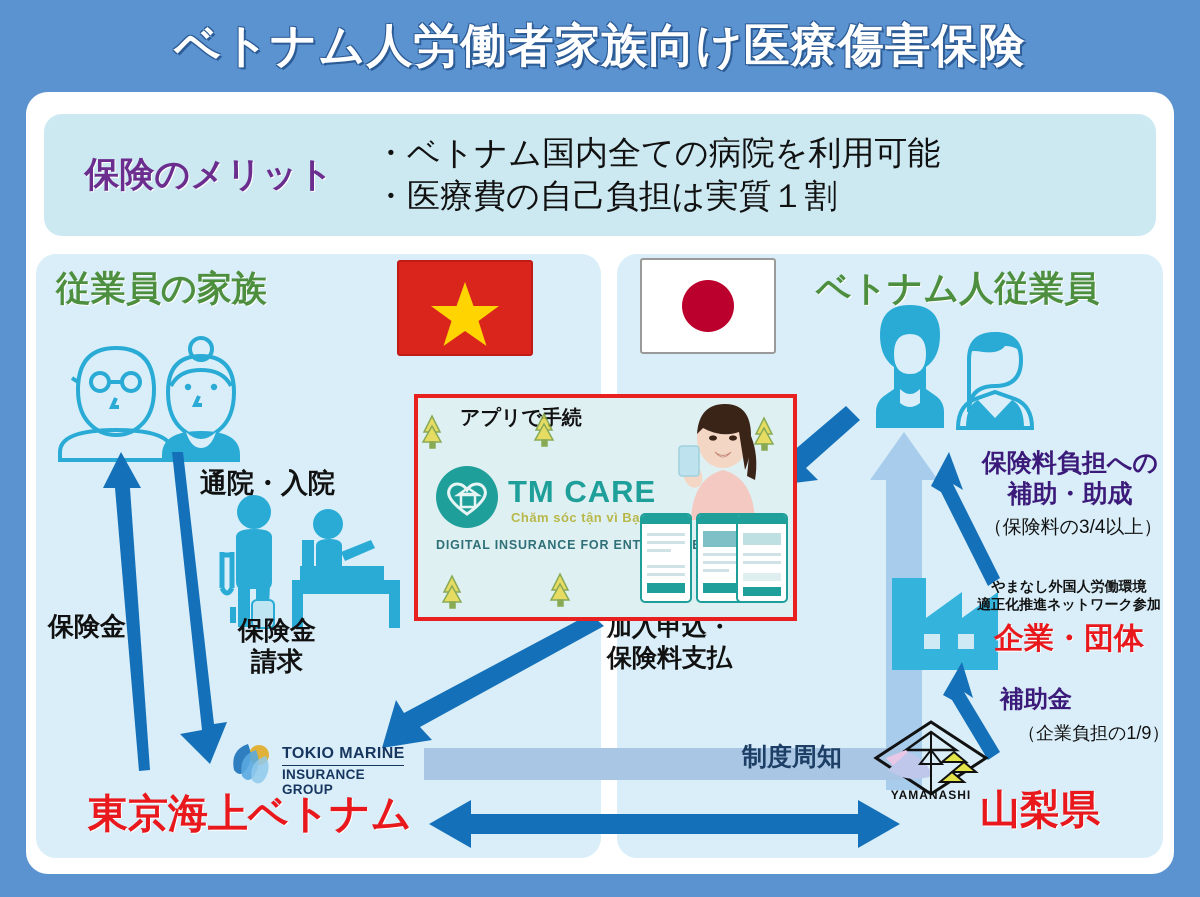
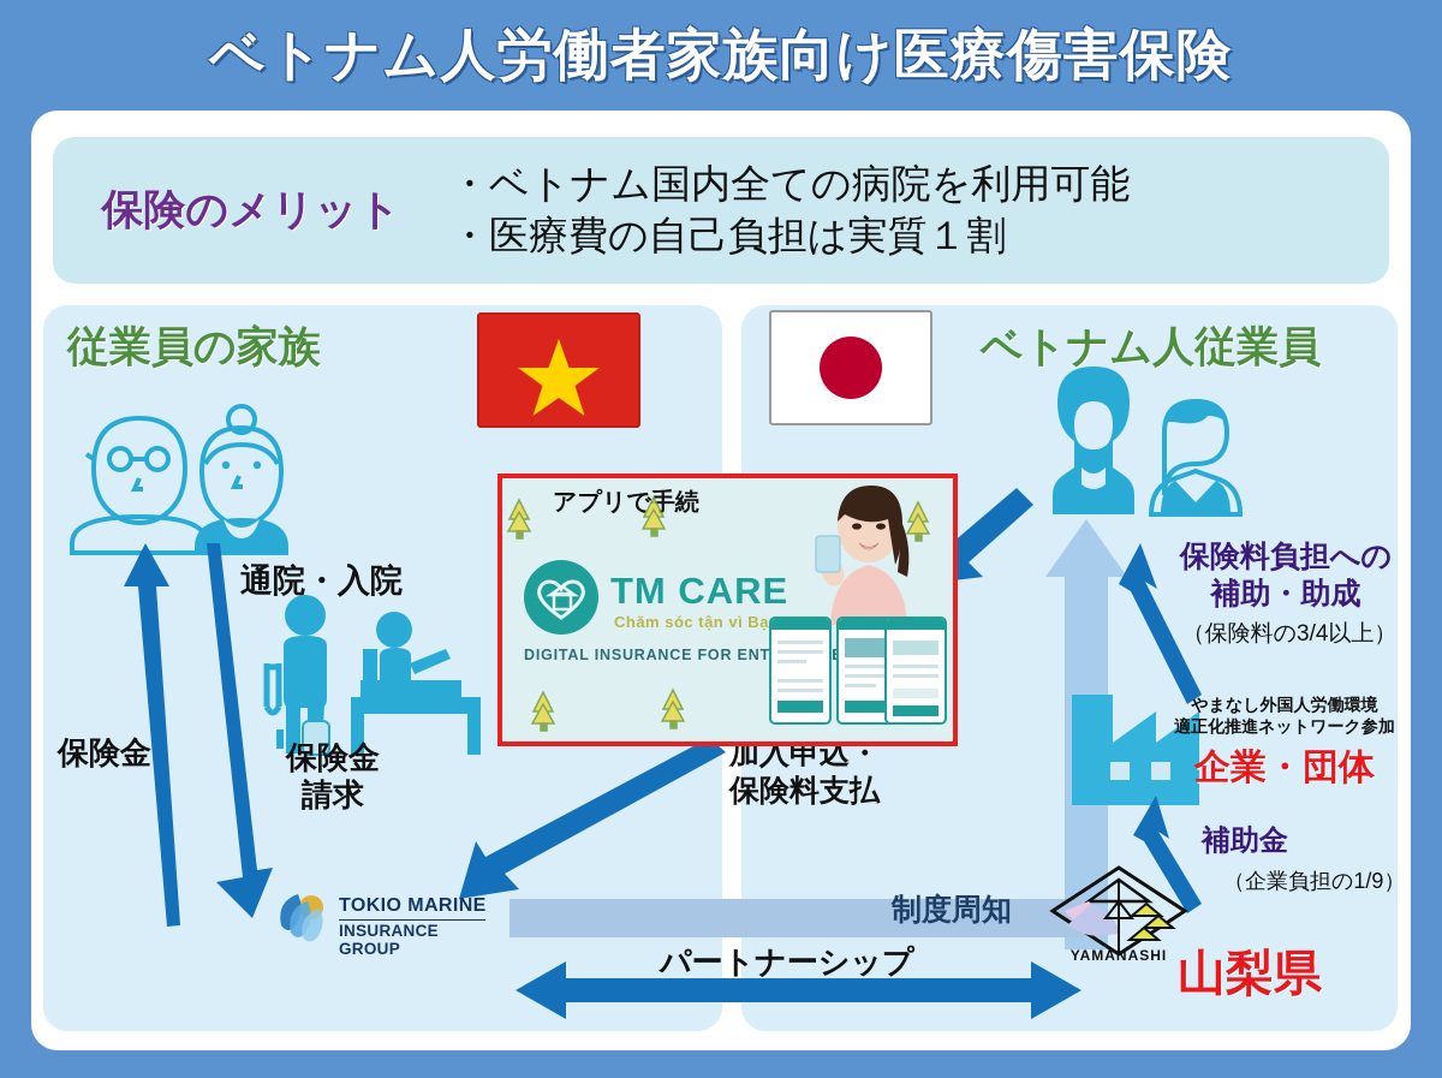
  ベトナム人労働者家族向け医療傷害保険
  保険のメリット
  ・ベトナム国内全ての病院を利用可能
  ・医療費の自己負担は実質１割
  従業員の家族
  ベトナム人従業員
  通院・入院
  保険金
  保険金
  請求
  加入申込・
  保険料支払
  保険料負担への
  補助・助成
  （保険料の3/4以上）
  やまなし外国人労働環境
  適正化推進ネットワーク参加
  企業・団体
  補助金
  （企業負担の1/9）
- 東京海上ベトナム
  山梨県
  制度周知
+ パートナーシップ
  アプリで手続
  TM CARE
  Chăm sóc tận vì Bạ
  DIGITAL INSURANCE FOR ENT
  TOKIO MARINE
  INSURANCE GROUP
  YAMANASHI
